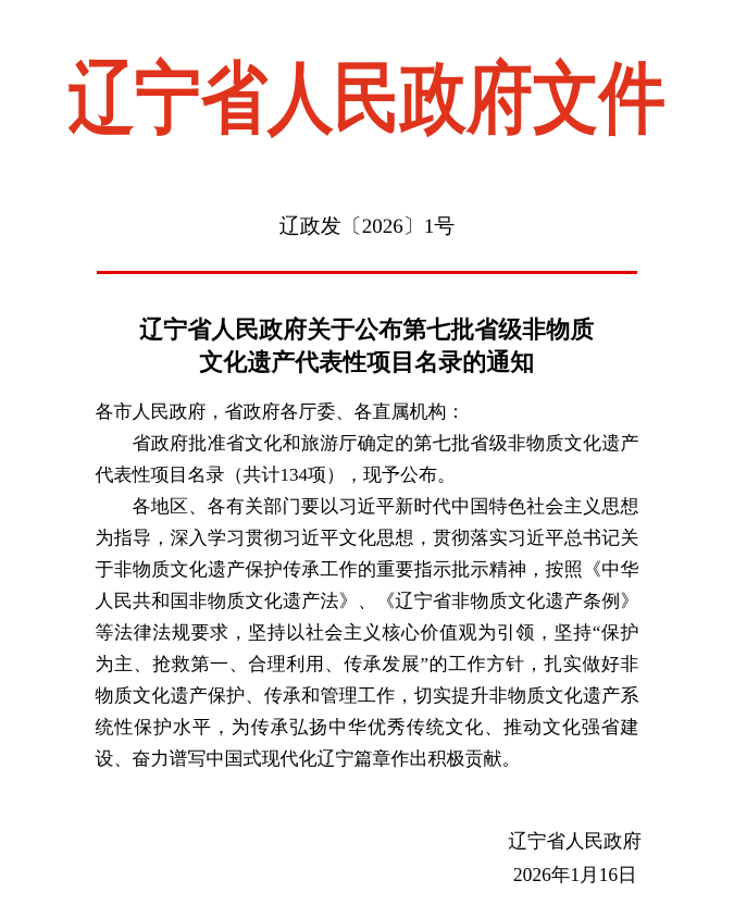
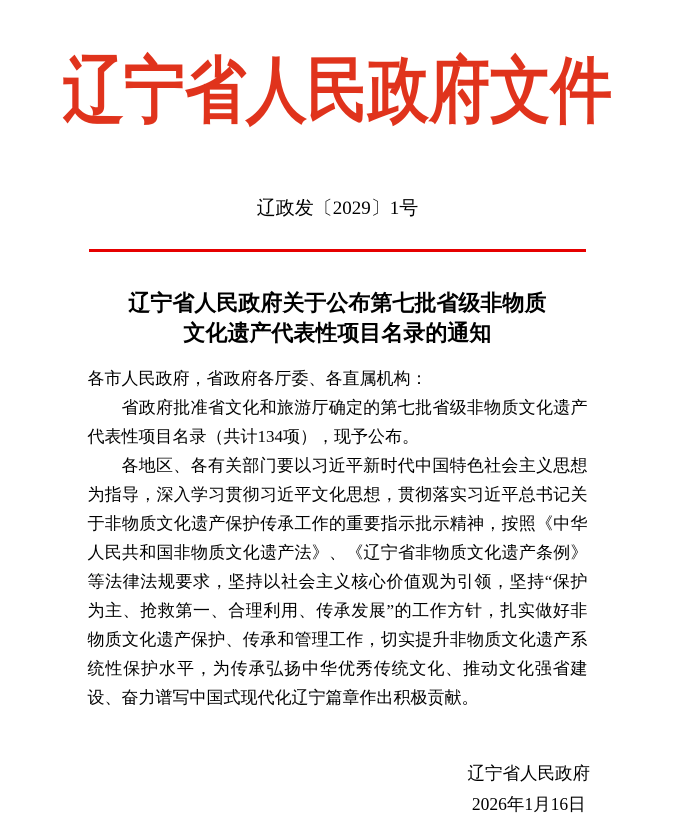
  辽宁省人民政府文件
- 辽政发〔2026〕1号
+ 辽政发〔2029〕1号
  辽宁省人民政府关于公布第七批省级非物质
  文化遗产代表性项目名录的通知
  各市人民政府，省政府各厅委、各直属机构：
  省政府批准省文化和旅游厅确定的第七批省级非物质文化遗产代表性项目名录（共计134项），现予公布。
  各地区、各有关部门要以习近平新时代中国特色社会主义思想为指导，深入学习贯彻习近平文化思想，贯彻落实习近平总书记关于非物质文化遗产保护传承工作的重要指示批示精神，按照《中华人民共和国非物质文化遗产法》、《辽宁省非物质文化遗产条例》等法律法规要求，坚持以社会主义核心价值观为引领，坚持“保护为主、抢救第一、合理利用、传承发展”的工作方针，扎实做好非物质文化遗产保护、传承和管理工作，切实提升非物质文化遗产系统性保护水平，为传承弘扬中华优秀传统文化、推动文化强省建设、奋力谱写中国式现代化辽宁篇章作出积极贡献。
  辽宁省人民政府
  2026年1月16日
